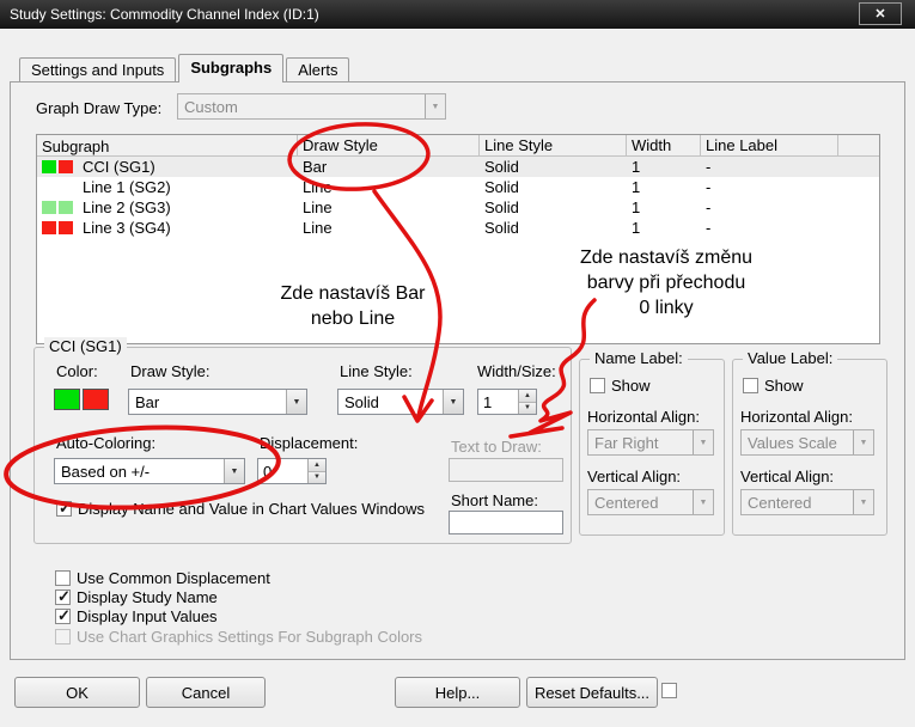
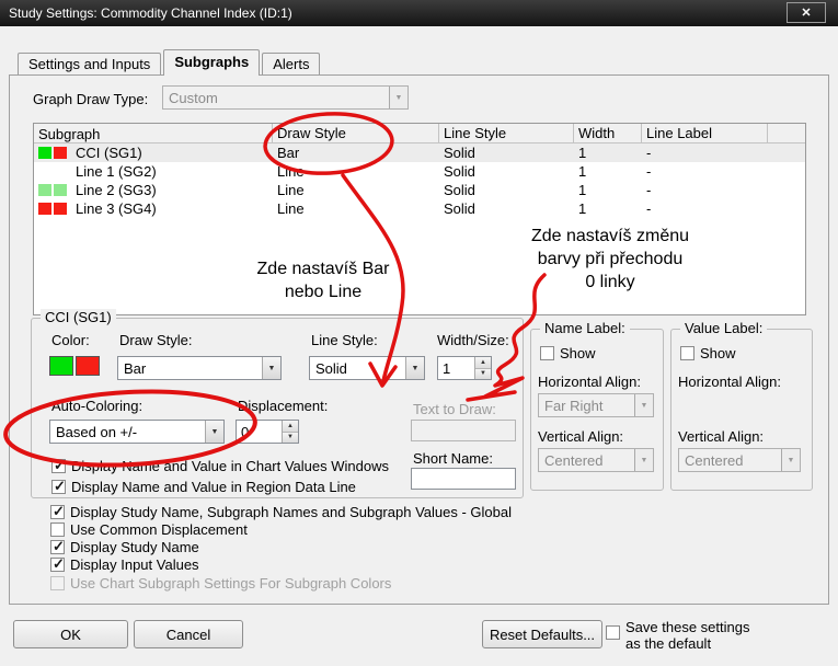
  Study Settings: Commodity Channel Index (ID:1)
  ✕
  Settings and Inputs
  Subgraphs
  Alerts
  Graph Draw Type:
  Custom
  Subgraph
  Draw Style
  Line Style
  Width
  Line Label
  CCI (SG1)
  Bar
  Solid
  1
  -
  Line 1 (SG2)
  Lin
  Solid
  1
  -
  Line 2 (SG3)
  Line
  Solid
  1
  -
  Line 3 (SG4)
  Line
  Solid
  1
  -
  Zde nastavíš Bar
  nebo Line
  Zde nastavíš změnu
  barvy při přechodu
  0 linky
  CCI (SG1)
  Color:
  Draw Style:
  Bar
  Line Style:
  Solid
  Width/Size:
  1
  Auto-Coloring:
  Based on +/-
  isplacement:
  0
  Text to Draw:
  Short Name:
  Dme and Value in Chart Values Windows
+ Display Name and Value in Region Data Line
  Name Label:
  Show
  Horizontal Align:
  Far Right
  Vertical Align:
  Centered
  Value Label:
  Show
  Horizontal Align:
- Values Scale
  Vertical Align:
  Centered
+ Display Study Name, Subgraph Names and Subgraph Values - Global
  Use Common Displacement
  Display Study Name
  Display Input Values
- Use Chart Graphics Settings For Subgraph Colors
+ Use Chart Subgraph Settings For Subgraph Colors
  OK
  Cancel
- Help...
  Reset Defaults...
+ Save these settings
+ as the default
